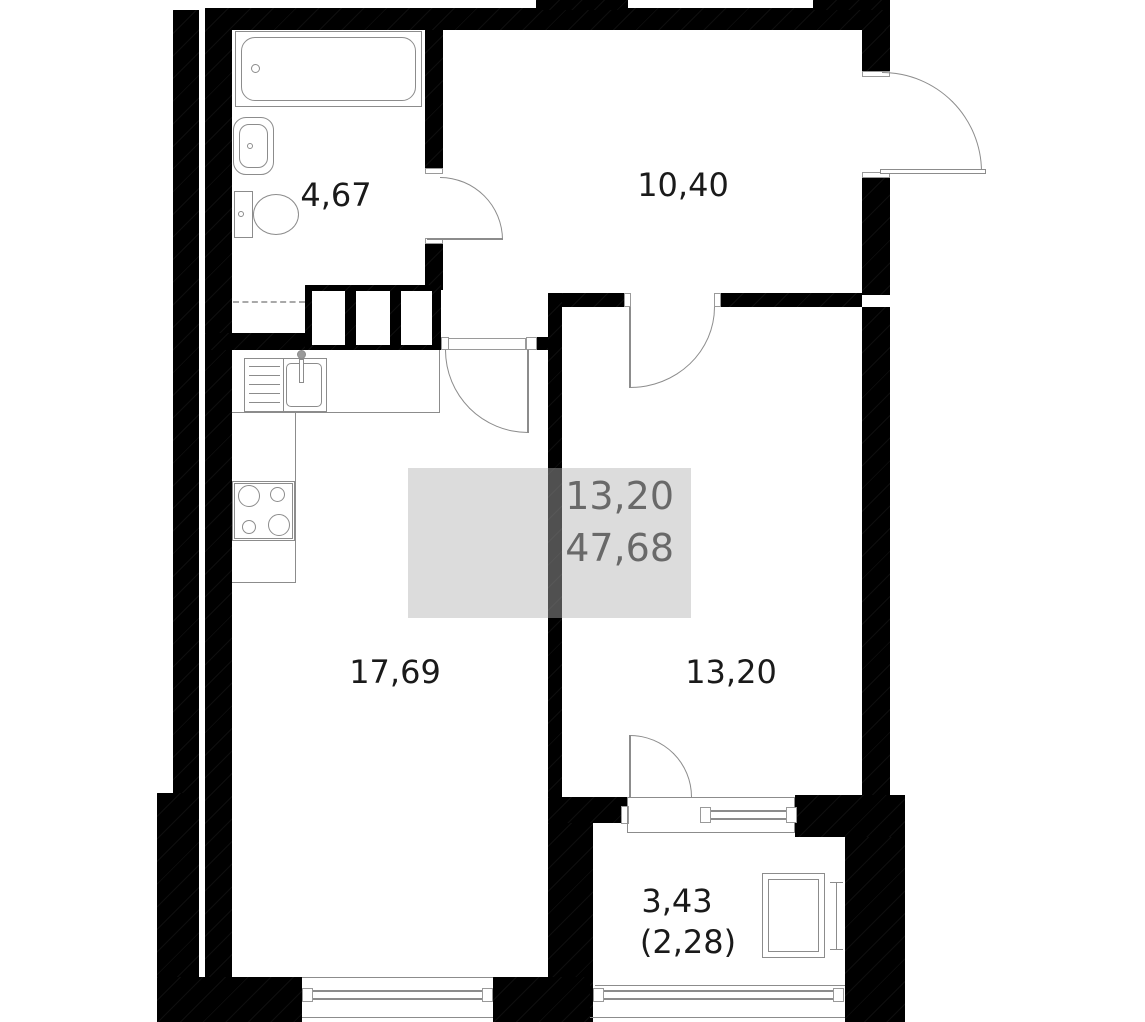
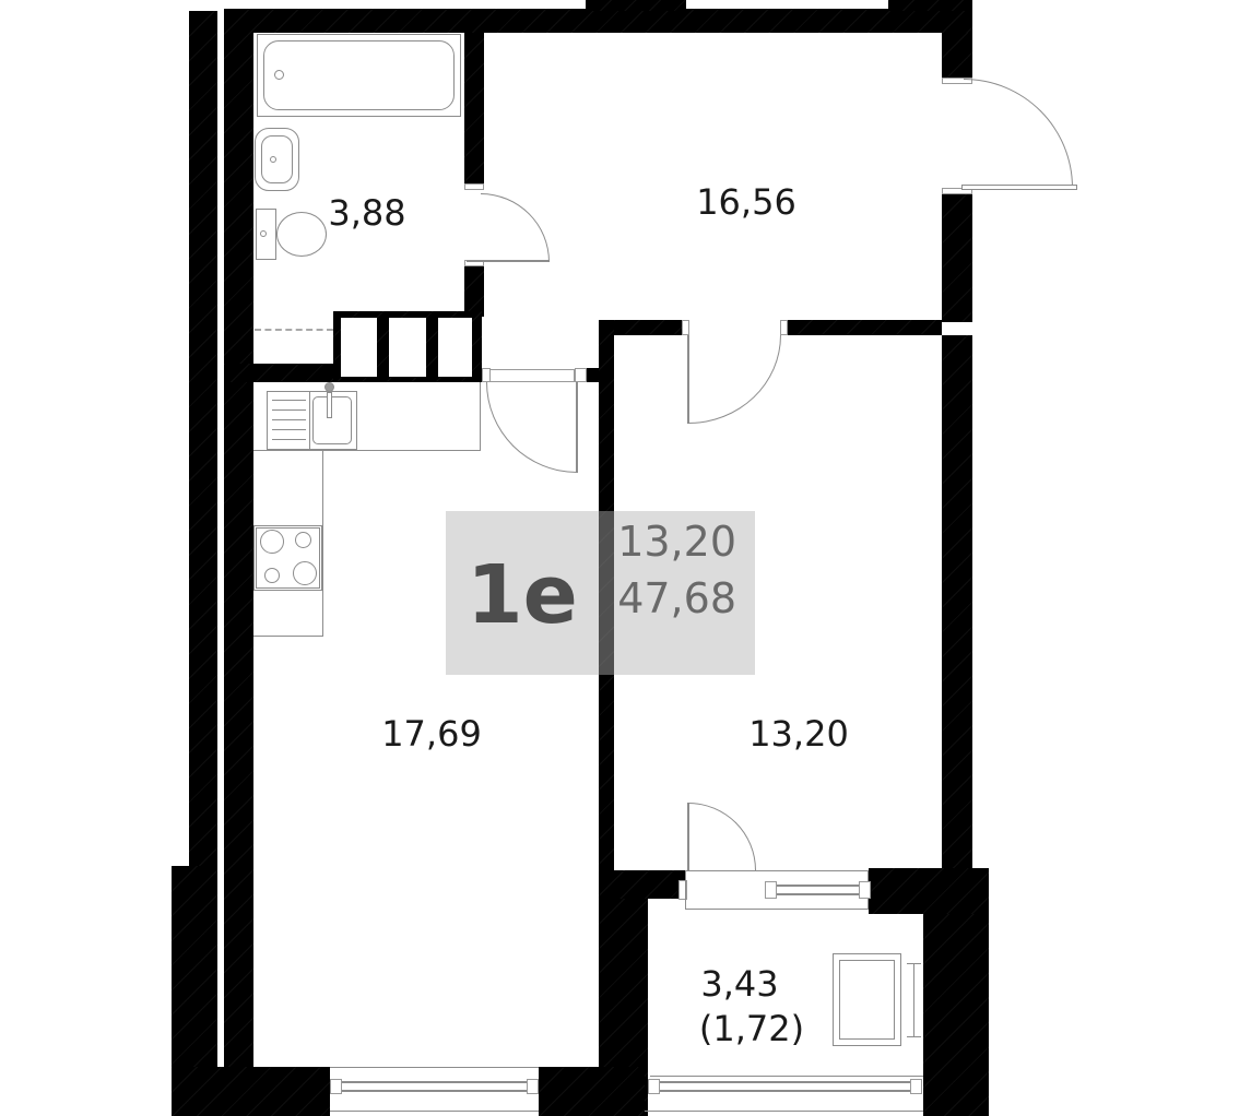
+ 1e
  13,20
  47,68
- 4,67
+ 3,88
- 10,40
+ 16,56
  17,69
  13,20
  3,43
- (2,28)
+ (1,72)
